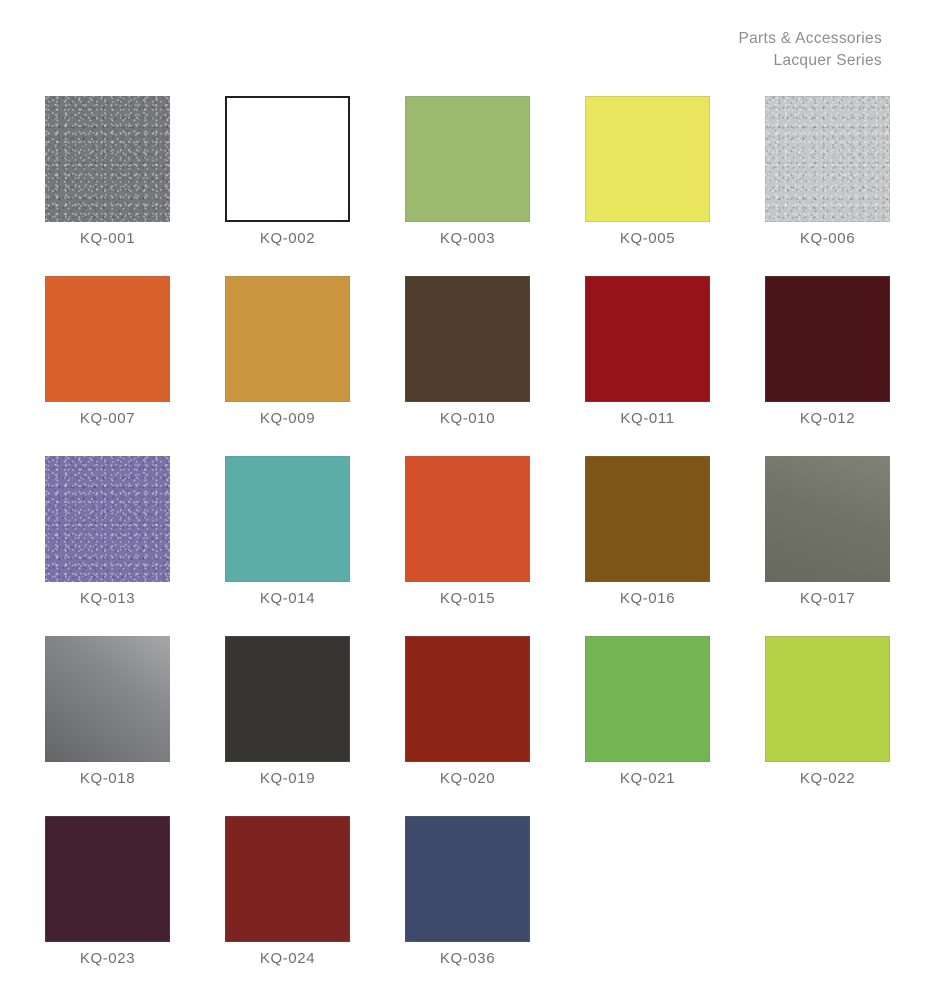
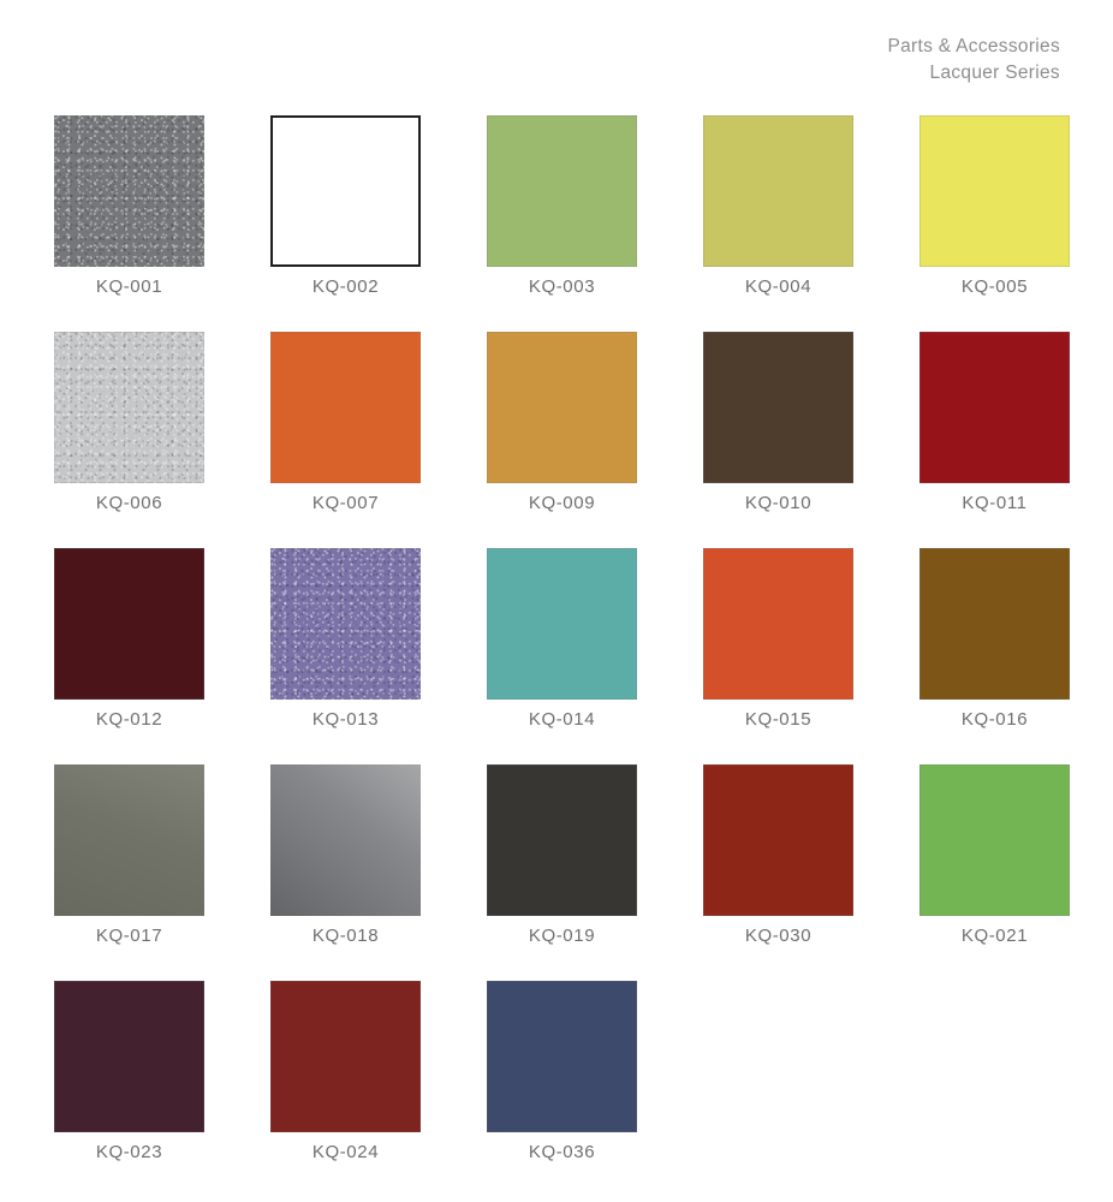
  Parts & Accessories
  Lacquer Series
  KQ-001
  KQ-002
  KQ-003
+ KQ-004
  KQ-005
  KQ-006
  KQ-007
  KQ-009
  KQ-010
  KQ-011
  KQ-012
  KQ-013
  KQ-014
  KQ-015
  KQ-016
  KQ-017
  KQ-018
  KQ-019
- KQ-020
+ KQ-030
  KQ-021
- KQ-022
  KQ-023
  KQ-024
  KQ-036
